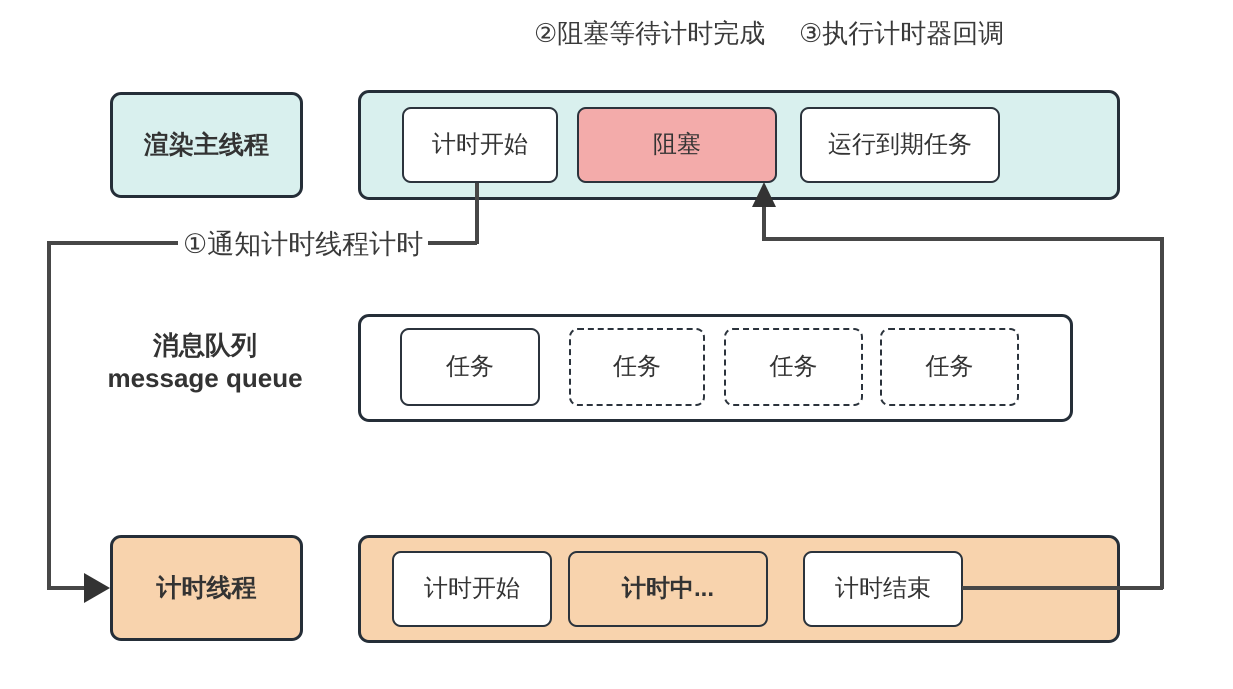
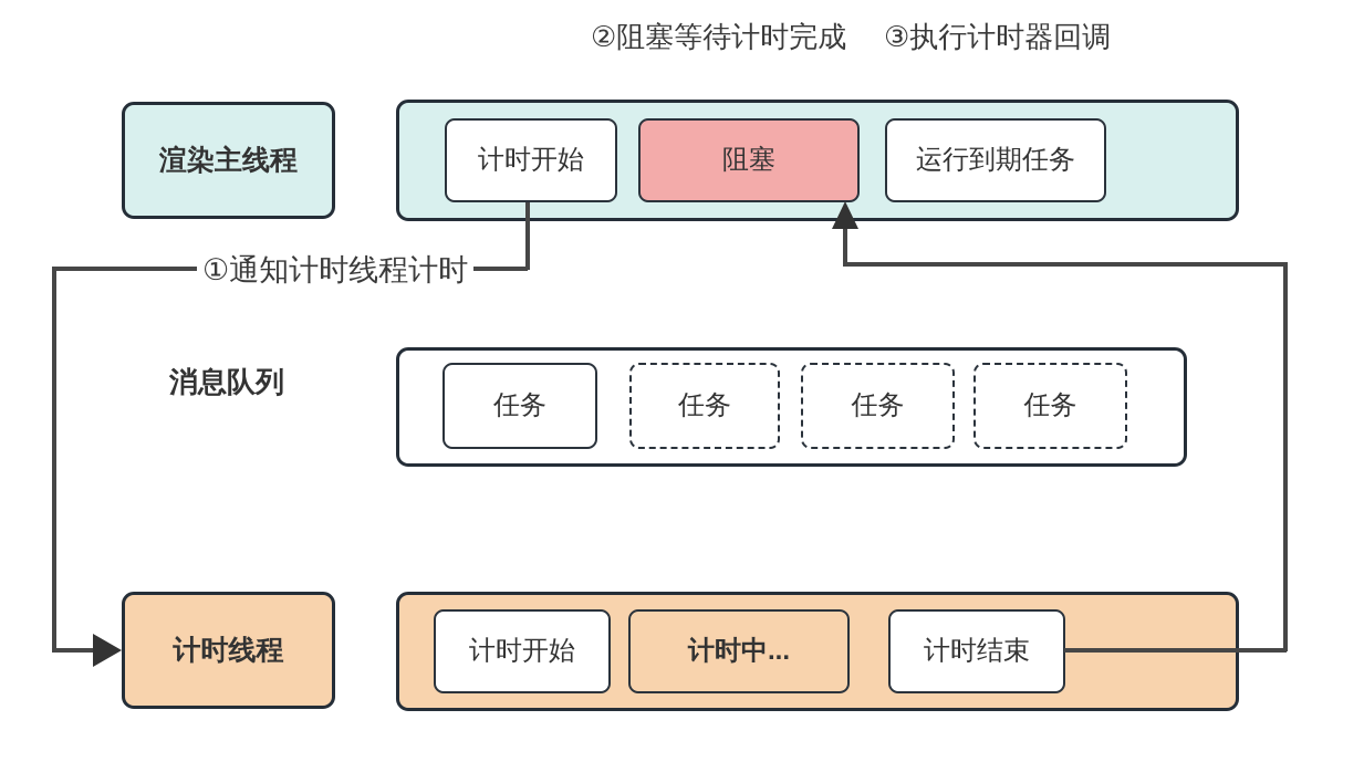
  ②阻塞等待计时完成
  ③执行计时器回调
  渲染主线程
  计时开始
  阻塞
  运行到期任务
  ①通知计时线程计时
  消息队列
- message queue
  任务
  任务
  任务
  任务
  计时线程
  计时开始
  计时中...
  计时结束
